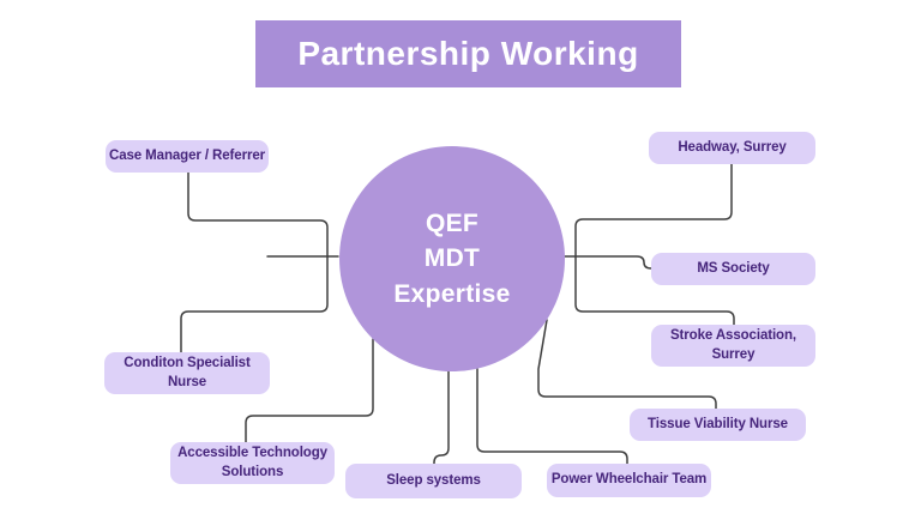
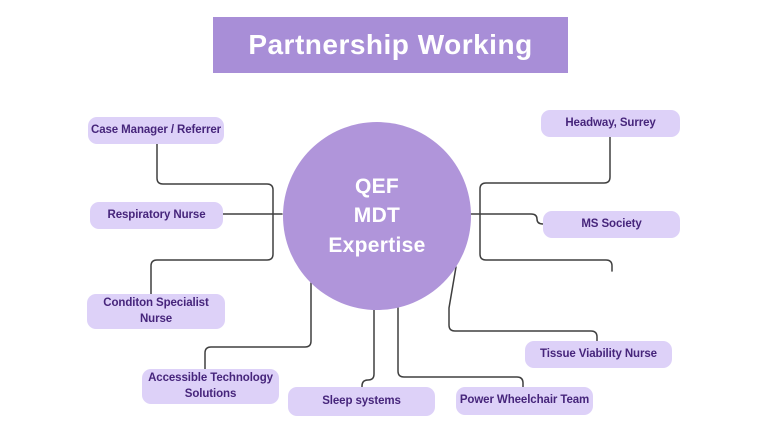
  Partnership Working
  QEF
  MDT
  Expertise
  Case Manager / Referrer
+ Respiratory Nurse
  Conditon Specialist
  Nurse
  Accessible Technology
  Solutions
  Sleep systems
  Power Wheelchair Team
  Tissue Viability Nurse
- Stroke Association,
- Surrey
  MS Society
  Headway, Surrey
